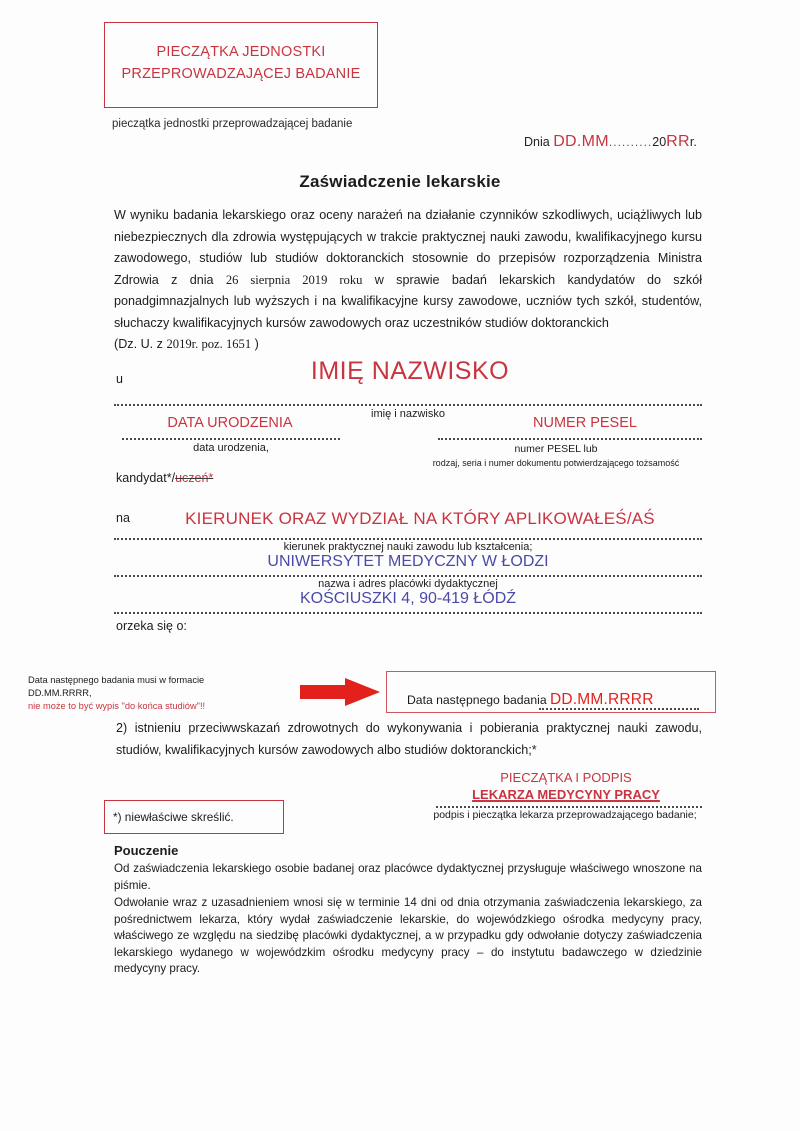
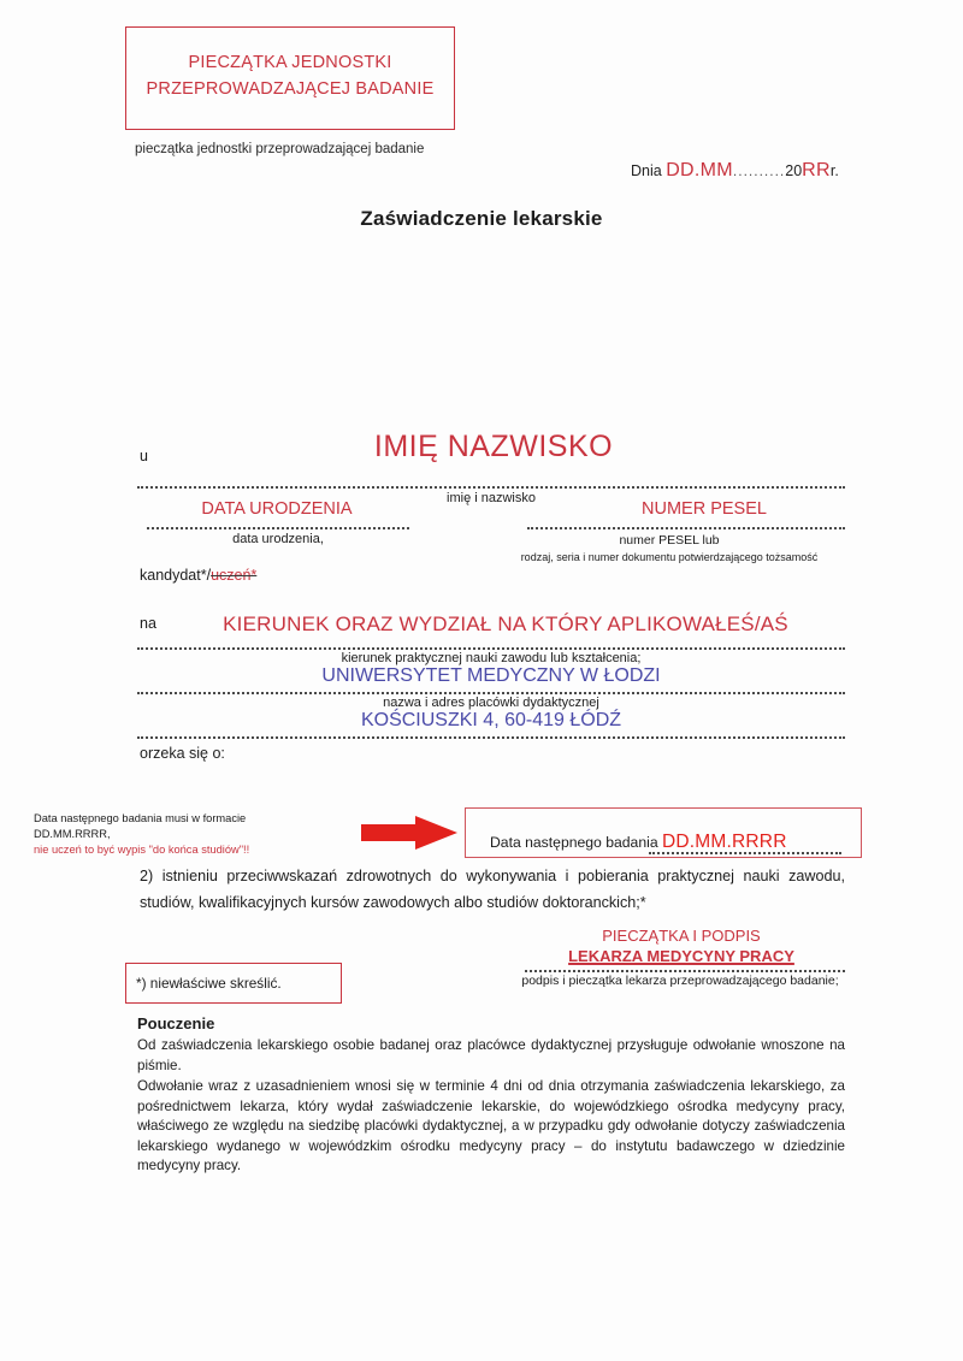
  PIECZĄTKA JEDNOSTKI
  PRZEPROWADZAJĄCEJ BADANIE
  pieczątka jednostki przeprowadzającej badanie
  Dnia DD.MM..........20RRr.
  Zaświadczenie lekarskie
- W wyniku badania lekarskiego oraz oceny narażeń na działanie czynników szkodliwych, uciążliwych lub niebezpiecznych dla zdrowia występujących w trakcie praktycznej nauki zawodu, kwalifikacyjnego kursu zawodowego, studiów lub studiów doktoranckich stosownie do przepisów rozporządzenia Ministra Zdrowia z dnia 26 sierpnia 2019 roku w sprawie badań lekarskich kandydatów do szkół ponadgimnazjalnych lub wyższych i na kwalifikacyjne kursy zawodowe, uczniów tych szkół, studentów, słuchaczy kwalifikacyjnych kursów zawodowych oraz uczestników studiów doktoranckich
- (Dz. U. z 2019r. poz. 1651 )
  u
  IMIĘ NAZWISKO
  imię i nazwisko
  DATA URODZENIA
  data urodzenia,
  NUMER PESEL
  numer PESEL lub
  rodzaj, seria i numer dokumentu potwierdzającego tożsamość
  kandydat*/uczeń*
  na
  KIERUNEK ORAZ WYDZIAŁ NA KTÓRY APLIKOWAŁEŚ/AŚ
  kierunek praktycznej nauki zawodu lub kształcenia;
  UNIWERSYTET MEDYCZNY W ŁODZI
  nazwa i adres placówki dydaktycznej
- KOŚCIUSZKI 4, 90-419 ŁÓDŹ
+ KOŚCIUSZKI 4, 60-419 ŁÓDŹ
  orzeka się o:
  2) istnieniu przeciwwskazań zdrowotnych do wykonywania i pobierania praktycznej nauki zawodu, studiów, kwalifikacyjnych kursów zawodowych albo studiów doktoranckich;*
  Data następnego badania musi w formacie DD.MM.RRRR,
- nie może to być wypis "do końca studiów"!!
+ nie uczeń to być wypis "do końca studiów"!!
  Data następnego badania DD.MM.RRRR
  PIECZĄTKA I PODPIS
  LEKARZA MEDYCYNY PRACY
  podpis i pieczątka lekarza przeprowadzającego badanie;
  *) niewłaściwe skreślić.
  Pouczenie
- Od zaświadczenia lekarskiego osobie badanej oraz placówce dydaktycznej przysługuje właściwego wnoszone na piśmie.
+ Od zaświadczenia lekarskiego osobie badanej oraz placówce dydaktycznej przysługuje odwołanie wnoszone na piśmie.
- Odwołanie wraz z uzasadnieniem wnosi się w terminie 14 dni od dnia otrzymania zaświadczenia lekarskiego, za pośrednictwem lekarza, który wydał zaświadczenie lekarskie, do wojewódzkiego ośrodka medycyny pracy, właściwego ze względu na siedzibę placówki dydaktycznej, a w przypadku gdy odwołanie dotyczy zaświadczenia lekarskiego wydanego w wojewódzkim ośrodku medycyny pracy – do instytutu badawczego w dziedzinie medycyny pracy.
+ Odwołanie wraz z uzasadnieniem wnosi się w terminie 4 dni od dnia otrzymania zaświadczenia lekarskiego, za pośrednictwem lekarza, który wydał zaświadczenie lekarskie, do wojewódzkiego ośrodka medycyny pracy, właściwego ze względu na siedzibę placówki dydaktycznej, a w przypadku gdy odwołanie dotyczy zaświadczenia lekarskiego wydanego w wojewódzkim ośrodku medycyny pracy – do instytutu badawczego w dziedzinie medycyny pracy.
